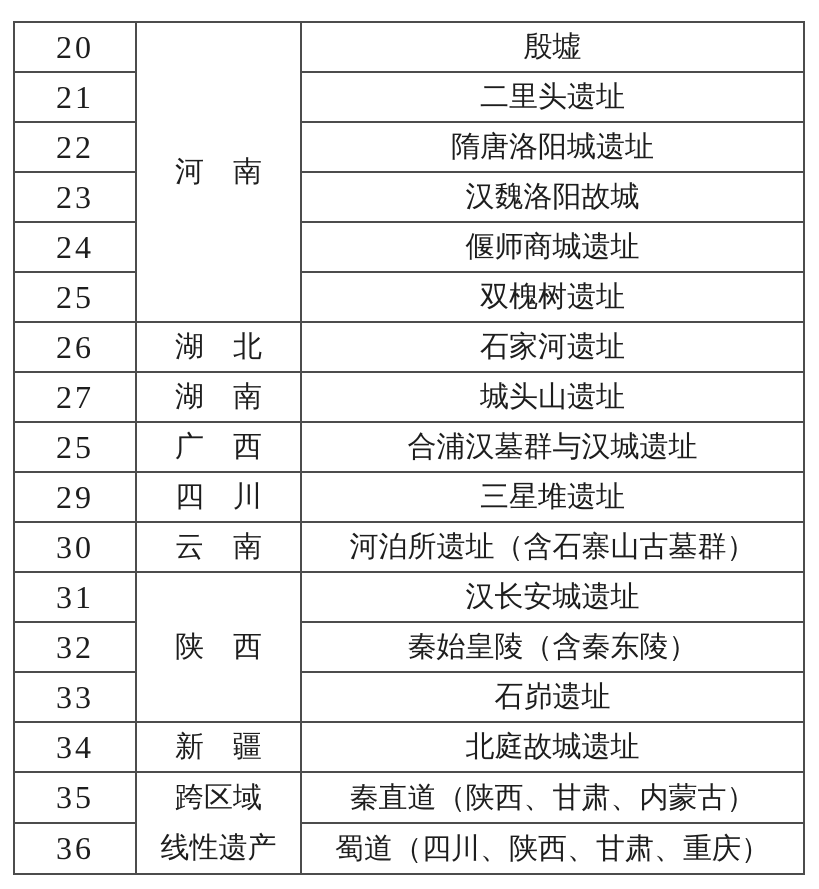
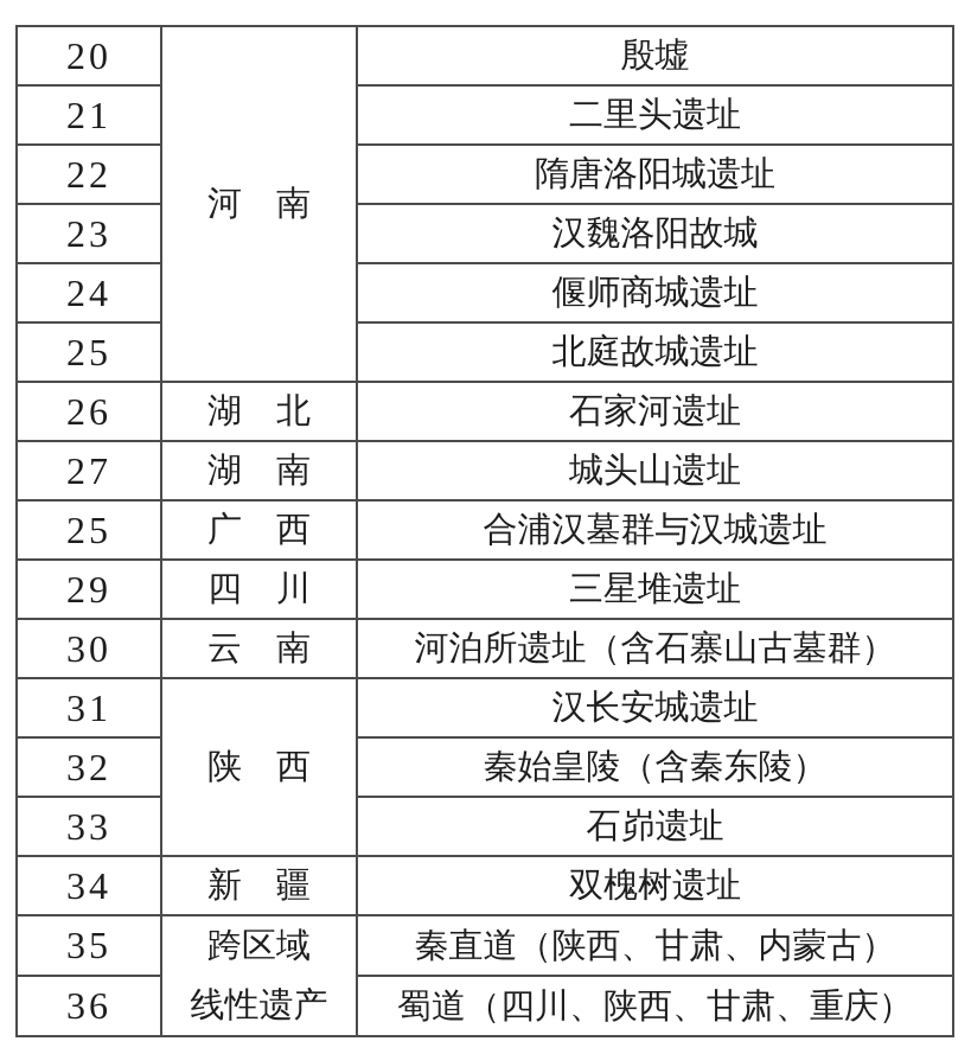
  20	河 南	殷墟
  21	二里头遗址
  22	隋唐洛阳城遗址
  23	汉魏洛阳故城
  24	偃师商城遗址
- 25	双槐树遗址
+ 25	北庭故城遗址
  26	湖 北	石家河遗址
  27	湖 南	城头山遗址
  25	广 西	合浦汉墓群与汉城遗址
  29	四 川	三星堆遗址
  30	云 南	河泊所遗址（含石寨山古墓群）
  31	陕 西	汉长安城遗址
  32	秦始皇陵（含秦东陵）
  33	石峁遗址
- 34	新 疆	北庭故城遗址
+ 34	新 疆	双槐树遗址
  35	跨区域 线性遗产	秦直道（陕西、甘肃、内蒙古）
  36	蜀道（四川、陕西、甘肃、重庆）
